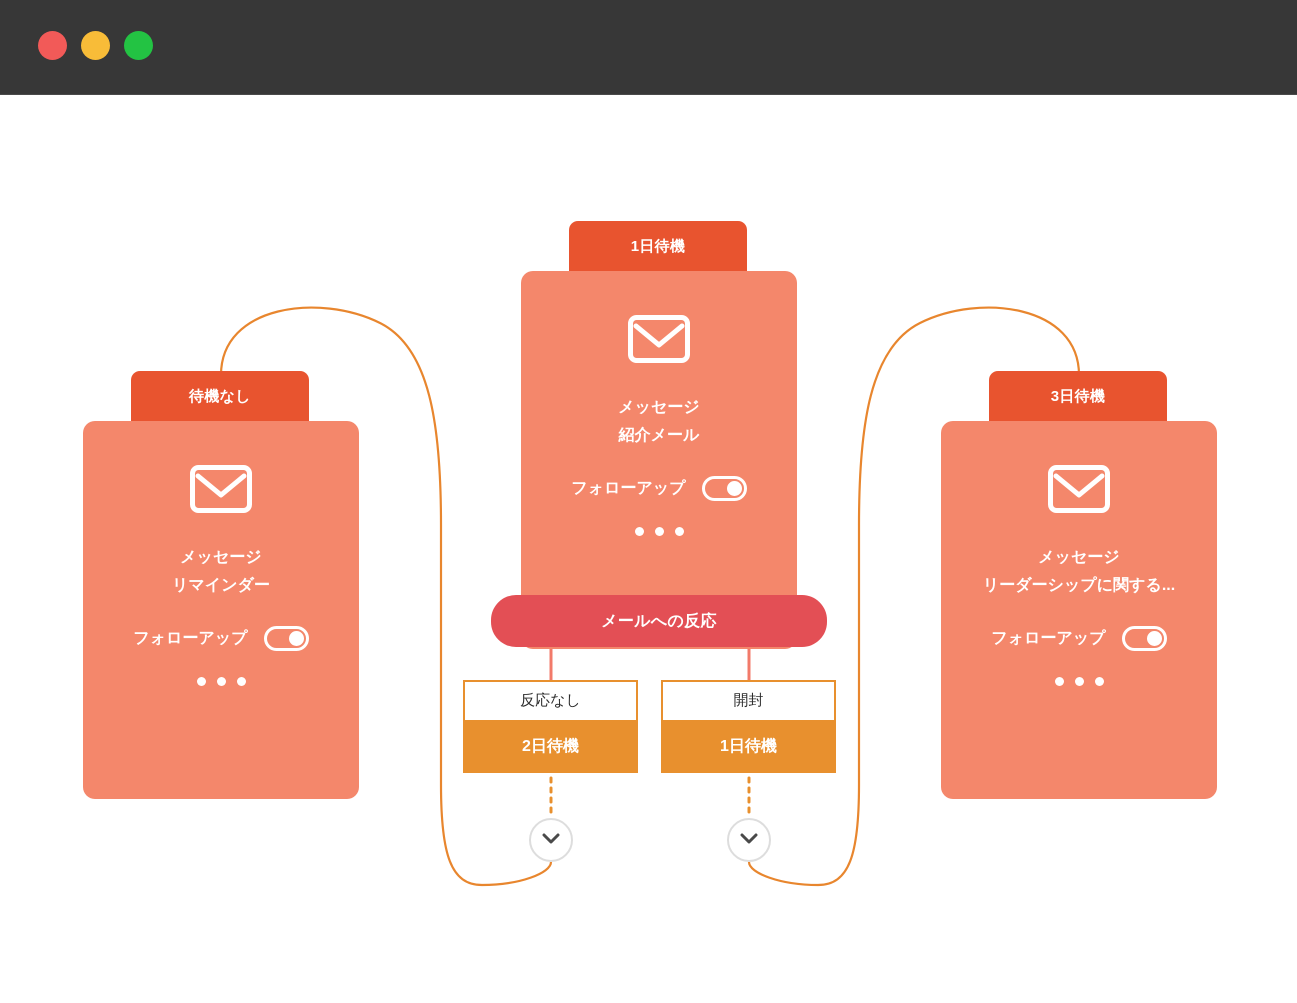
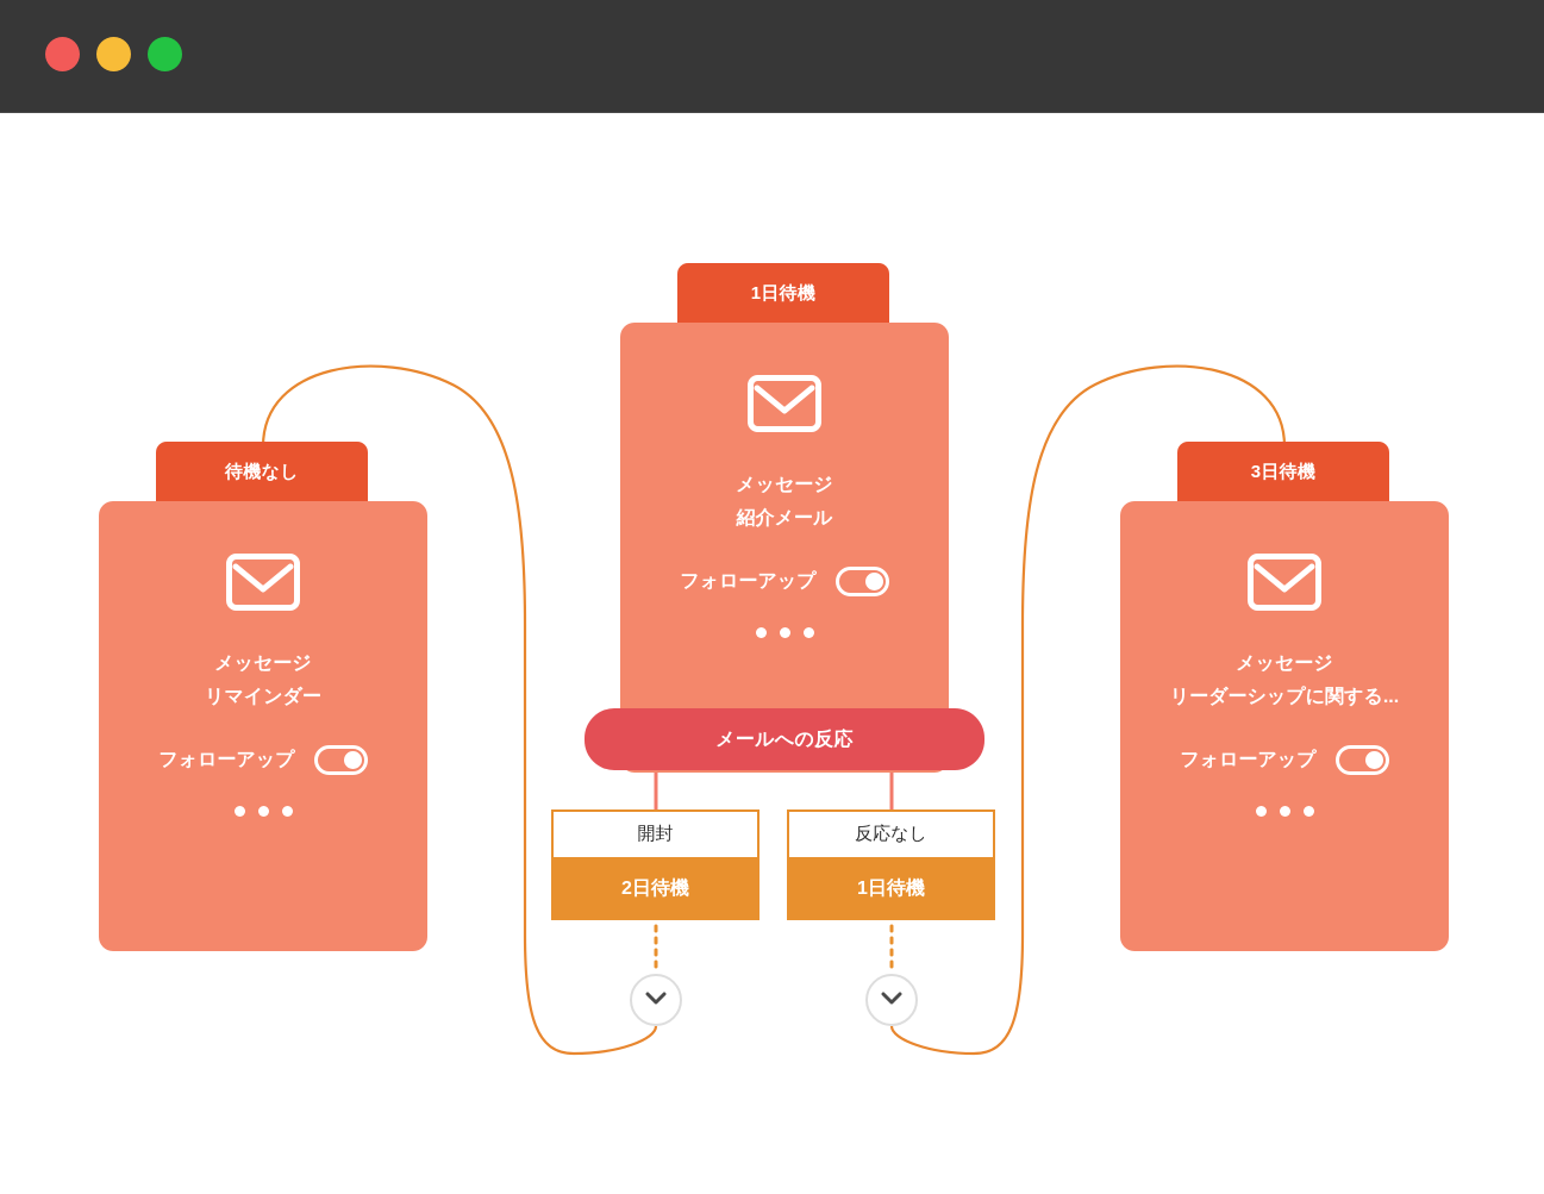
  待機なし
  メッセージ
  リマインダー
  フォローアップ
  1日待機
  メッセージ
  紹介メール
  フォローアップ
  3日待機
  メッセージ
  リーダーシップに関する...
  フォローアップ
  メールへの反応
- 反応なし
+ 開封
  2日待機
- 開封
+ 反応なし
  1日待機
